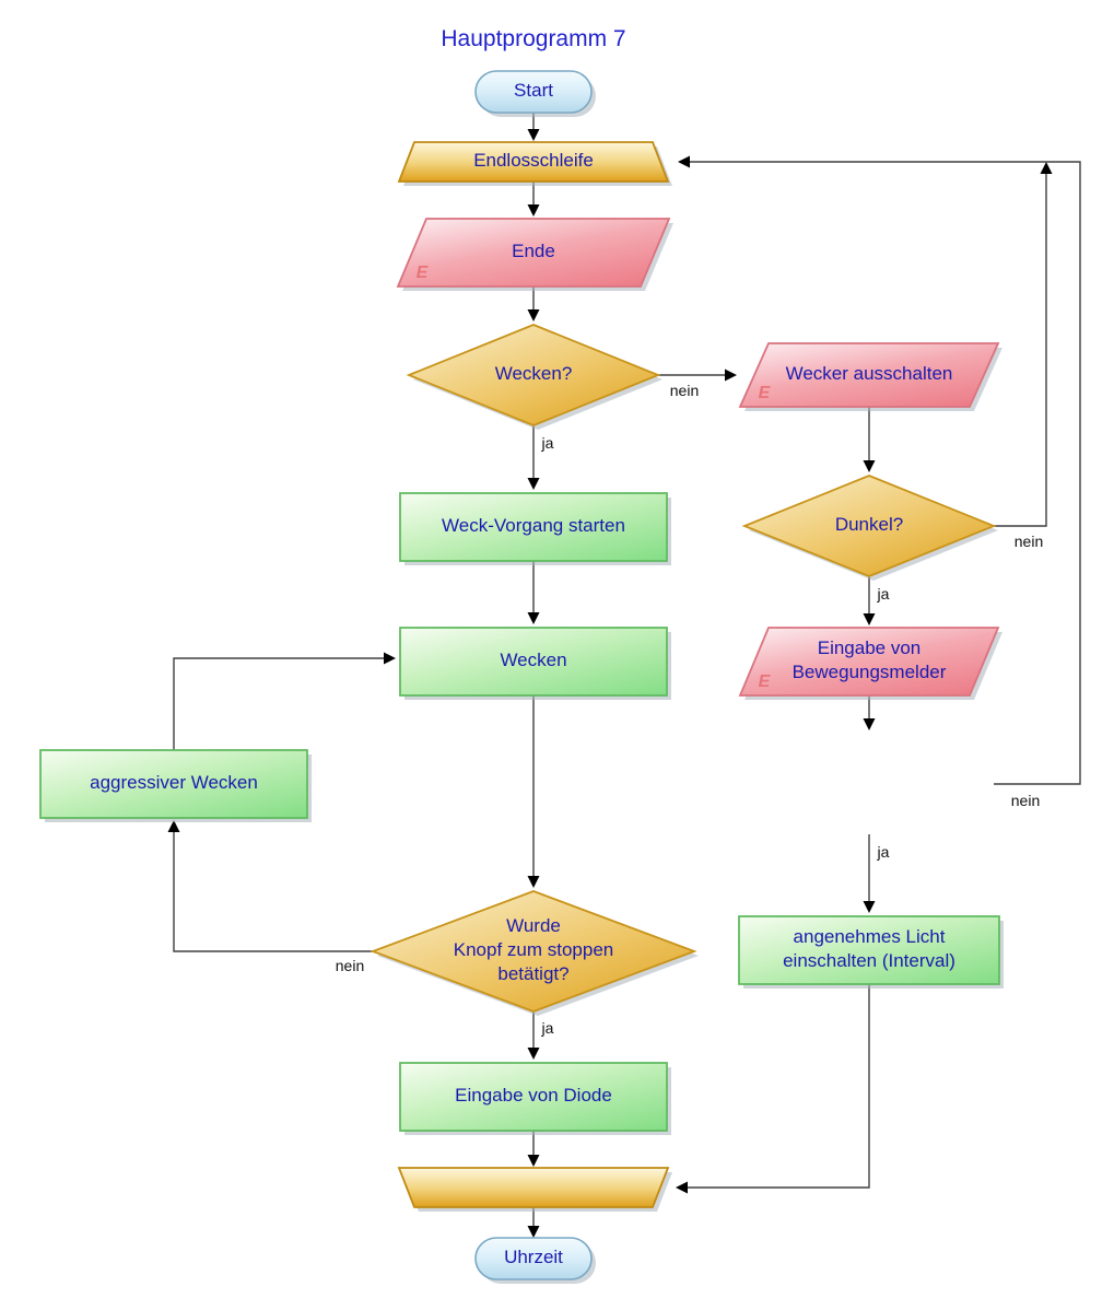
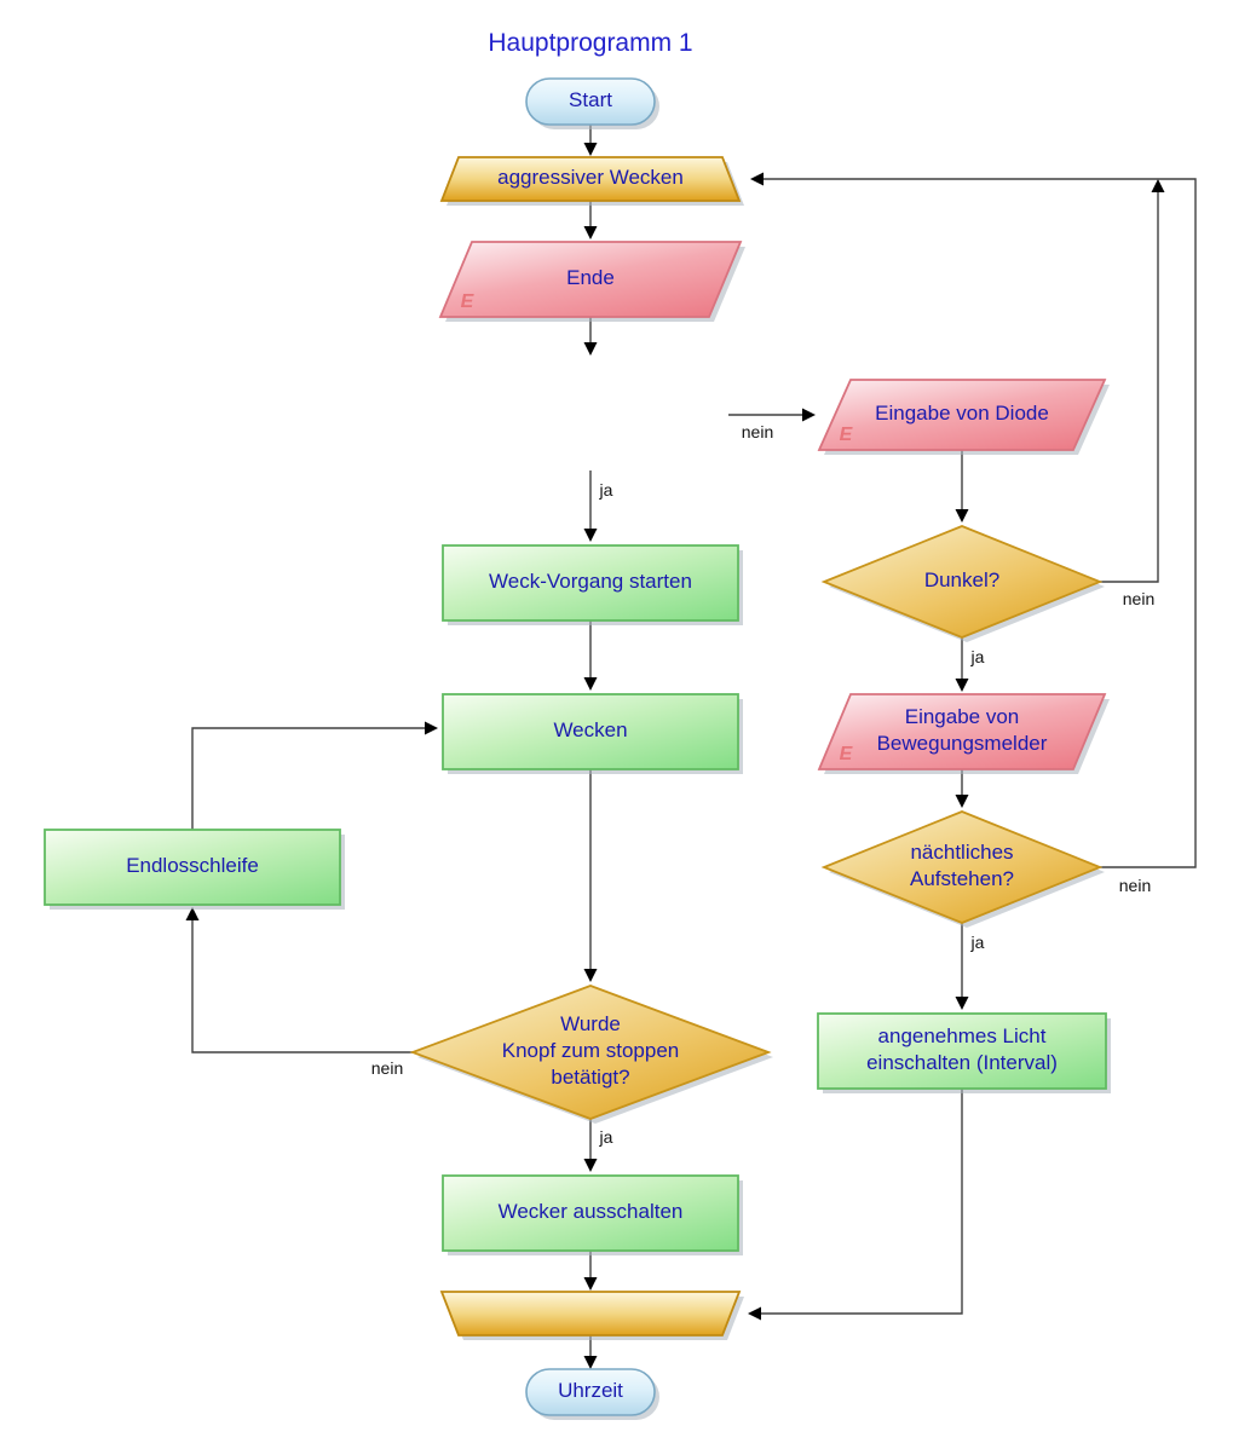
  ja
  nein
  ja
  nein
  ja
  nein
  ja
  nein
  Start
- Endlosschleife
+ aggressiver Wecken
  E
  Ende
- Wecken?
  Weck-Vorgang starten
  Wecken
- aggressiver Wecken
+ Endlosschleife
  Wurde Knopf zum stoppen betätigt?
- Eingabe von Diode
+ Wecker ausschalten
  Uhrzeit
  E
- Wecker ausschalten
+ Eingabe von Diode
  Dunkel?
  E
  Eingabe von Bewegungsmelder
+ nächtliches Aufstehen?
  angenehmes Licht einschalten (Interval)
- Hauptprogramm 7
+ Hauptprogramm 1
